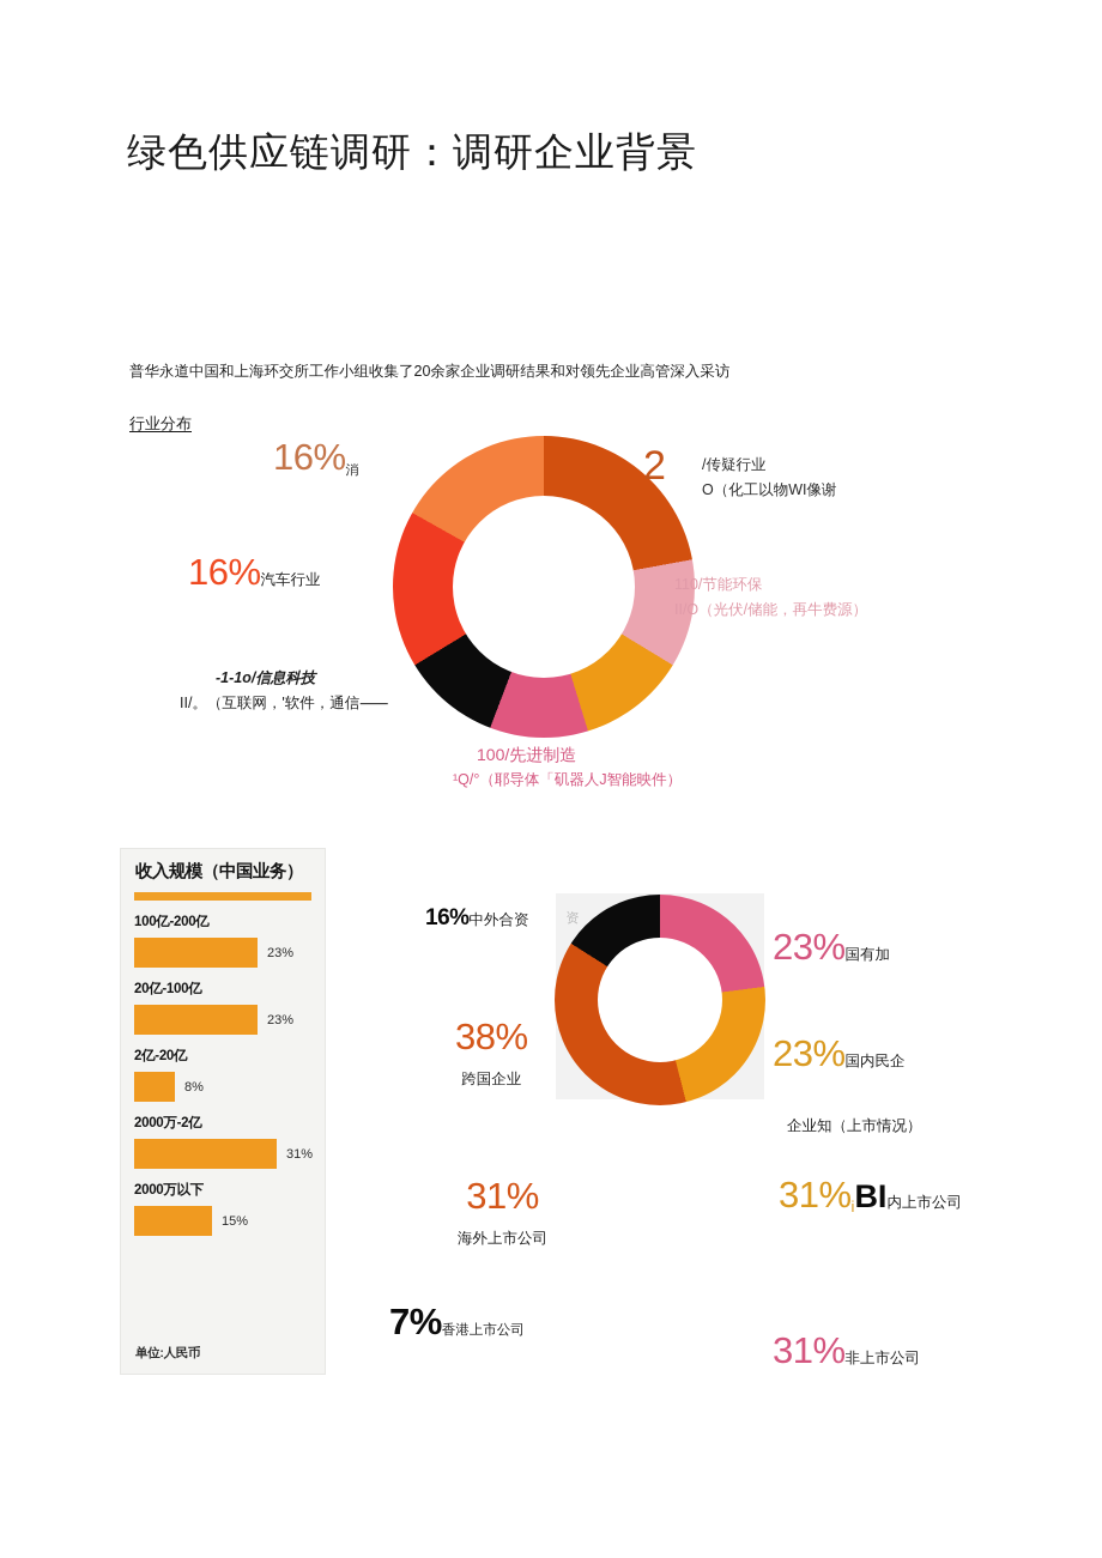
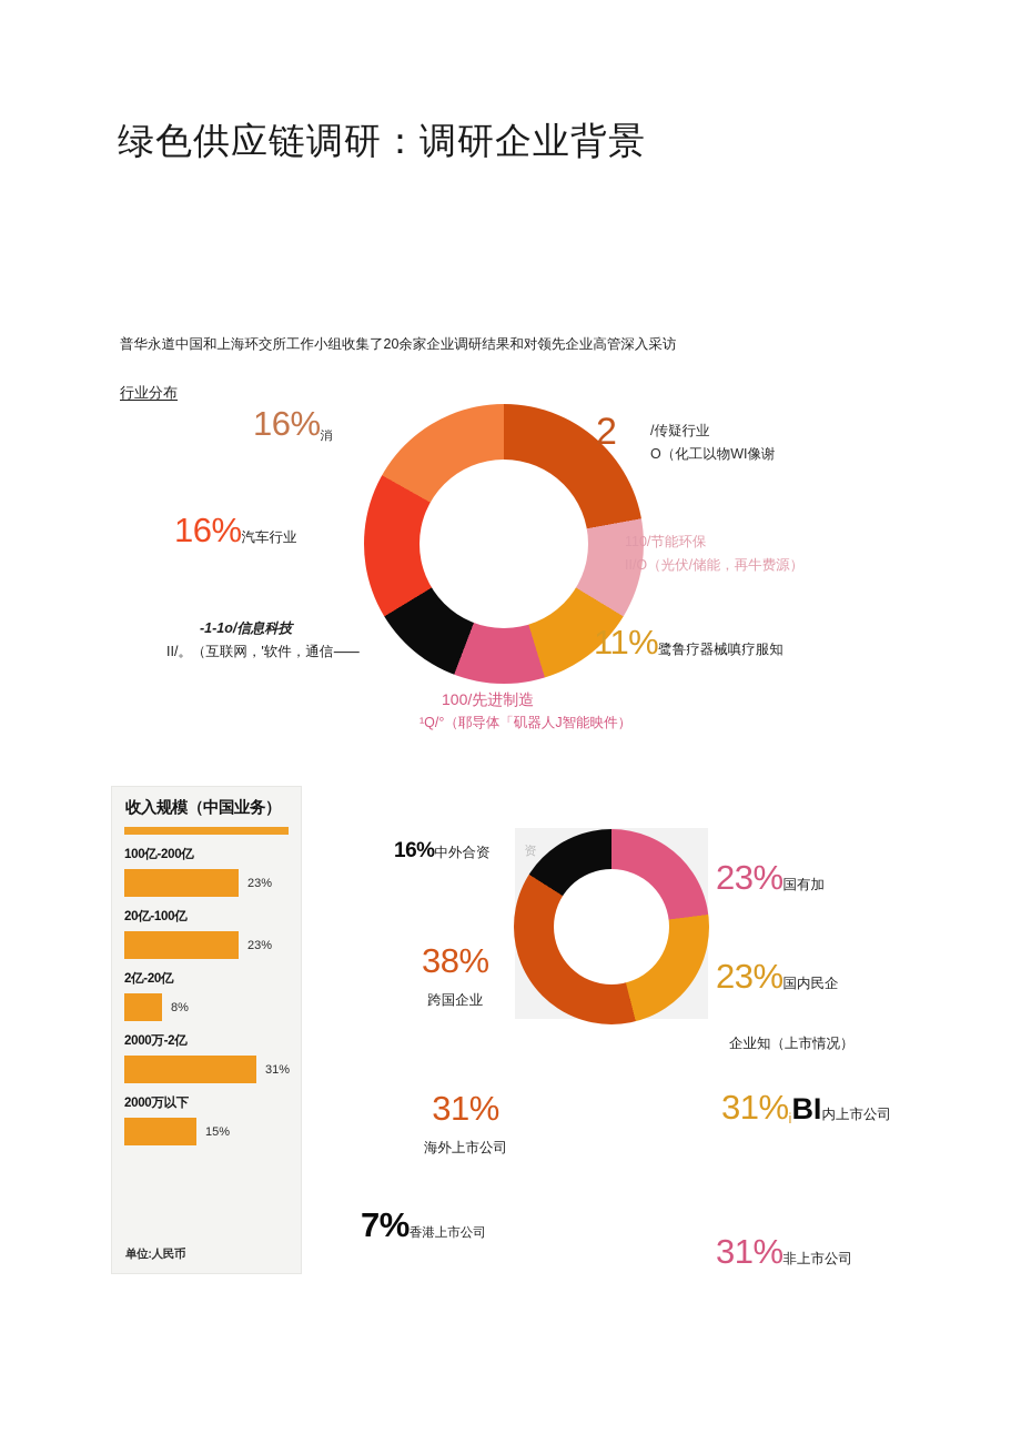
  绿色供应链调研：调研企业背景
  普华永道中国和上海环交所工作小组收集了20余家企业调研结果和对领先企业高管深入采访
  行业分布
  16%消
  16%汽车行业
  -1-1o/信息科技
  II/。（互联网，'软件，通信⸺
  100/先进制造
  ¹Q/°（耶导体「矶器人J智能映件）
+ 11%鹭鲁疗器械嗔疗服知
  110/节能环保
  II/O（光伏/储能，再牛费源）
  2
  /传疑行业
  O（化工以物WI像谢
  收入规模（中国业务）
  100亿-200亿
  23%
  20亿-100亿
  23%
  2亿-20亿
  8%
  2000万-2亿
  31%
  2000万以下
  15%
  单位:人民币
  16%中外合资
  38%
  跨国企业
  23%国有加
  23%国内民企
  企业知（上市情况）
  31%
  海外上市公司
  31%iBI内上市公司
  7%香港上市公司
  31%非上市公司
